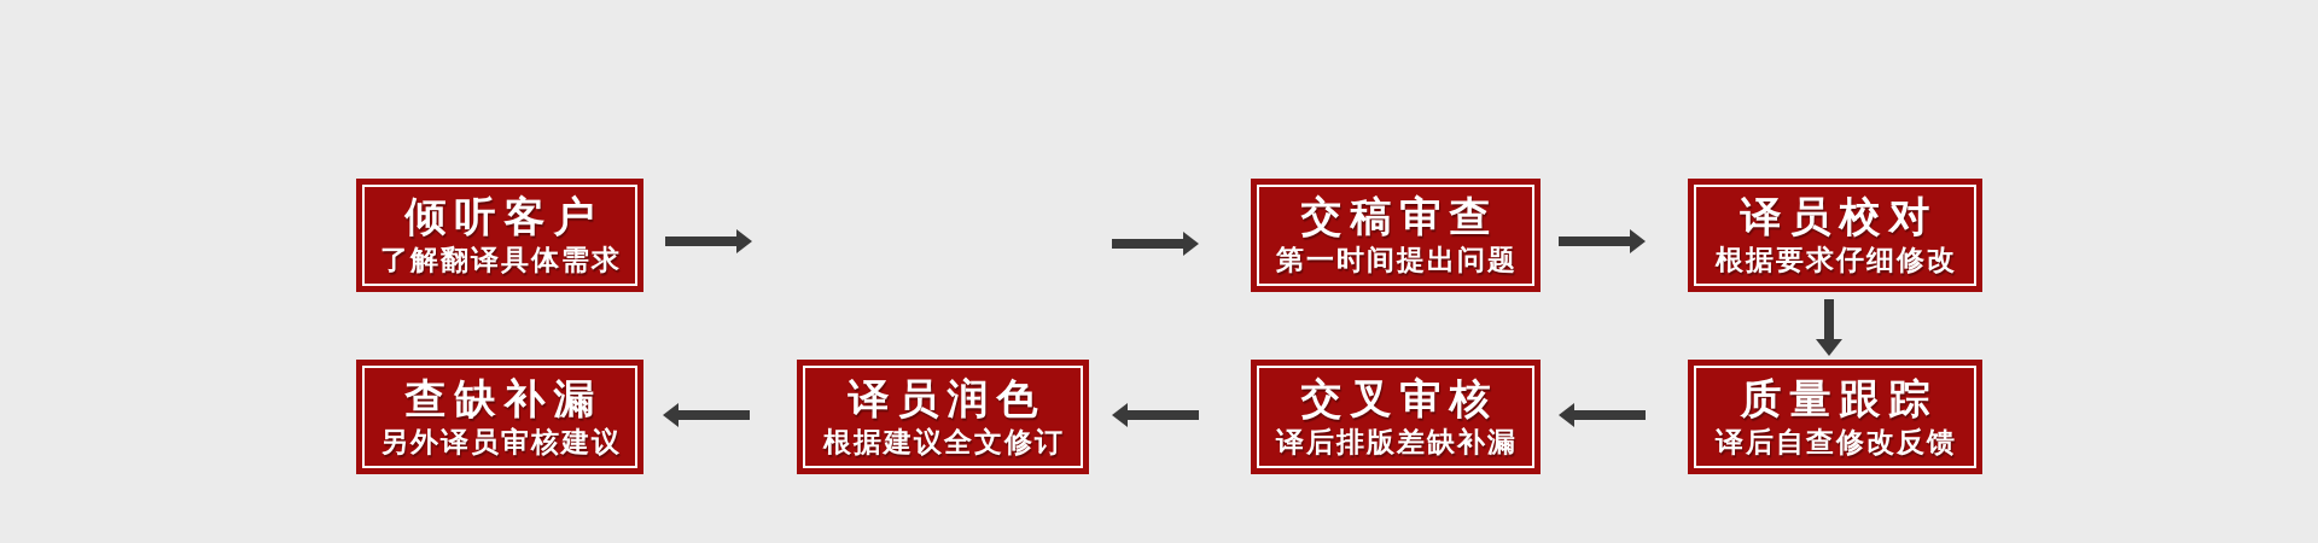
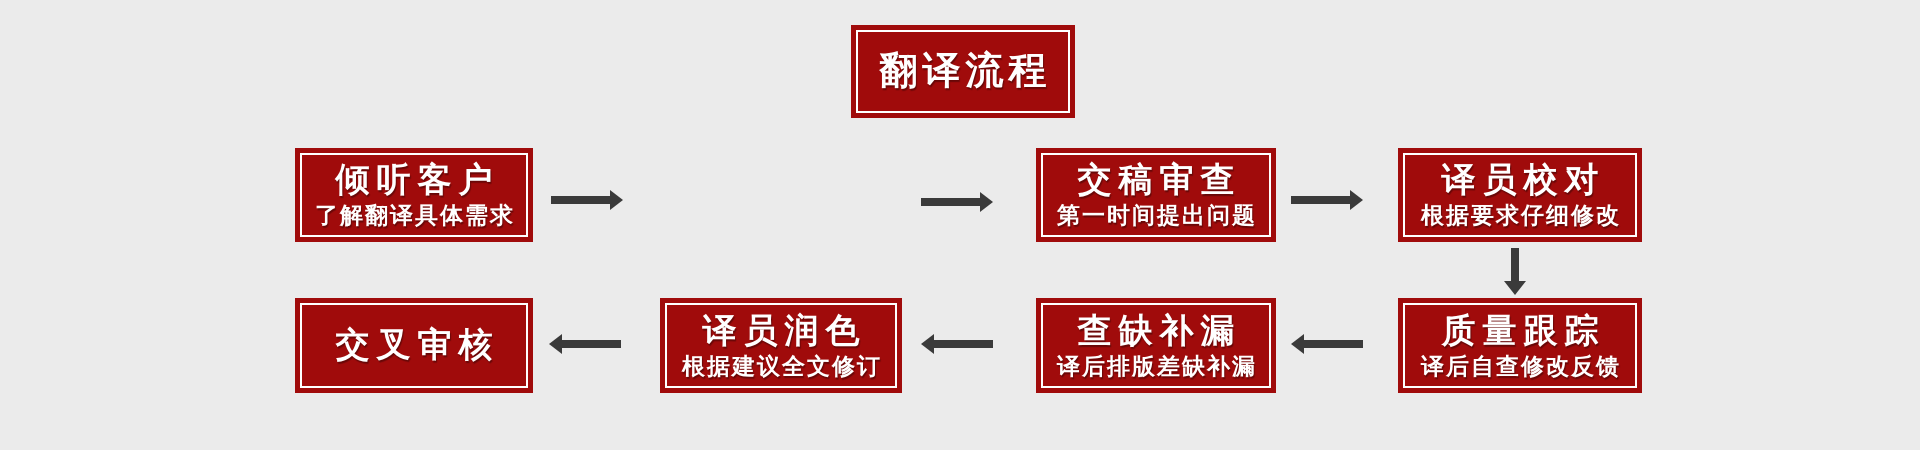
+ 翻译流程
  倾听客户
  了解翻译具体需求
  交稿审查
  第一时间提出问题
  译员校对
  根据要求仔细修改
- 查缺补漏
+ 交叉审核
- 另外译员审核建议
  译员润色
  根据建议全文修订
- 交叉审核
+ 查缺补漏
  译后排版差缺补漏
  质量跟踪
  译后自查修改反馈
